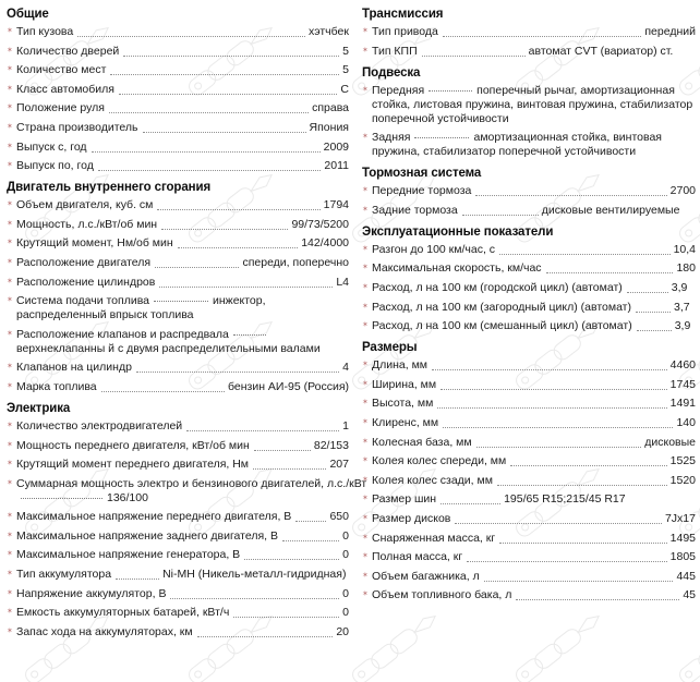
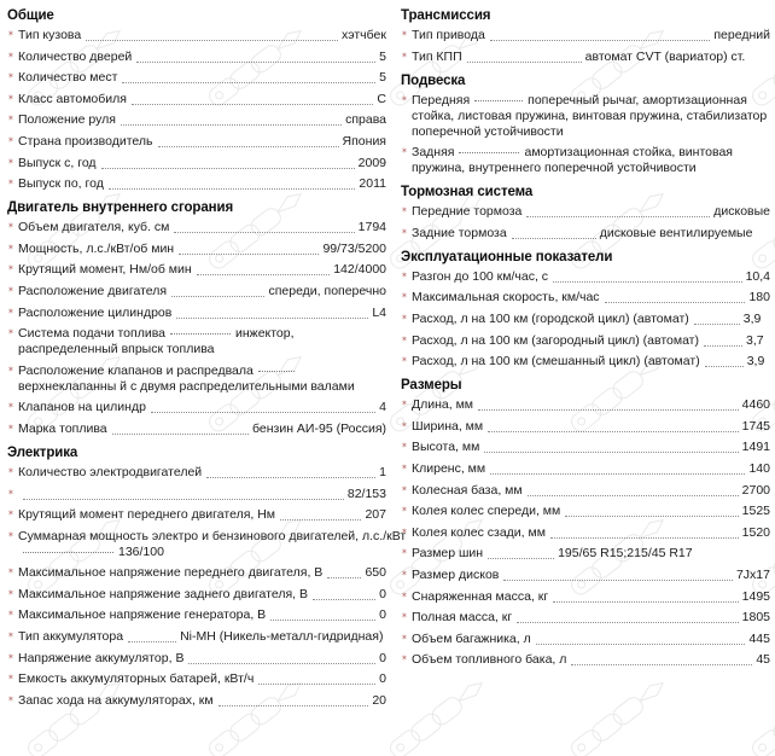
  Общие
  Тип кузова
  хэтчбек
  Количество дверей
  5
  Количество мест
  5
  Класс автомобиля
  C
  Положение руля
  справа
  Страна производитель
  Япония
  Выпуск с, год
  2009
  Выпуск по, год
  2011
  Двигатель внутреннего сгорания
  Объем двигателя, куб. см
  1794
  Мощность, л.с./кВт/об мин
  99/73/5200
  Крутящий момент, Нм/об мин
  142/4000
  Расположение двигателя
  спереди, поперечно
  Расположение цилиндров
  L4
  Система подачи топлива инжектор, распределенный впрыск топлива
  Расположение клапанов и распредвалаверхнеклапанны й с двумя распределительными валами
  Клапанов на цилиндр
  4
  Марка топлива
  бензин АИ-95 (Россия)
  Электрика
  Количество электродвигателей
  1
- Мощность переднего двигателя, кВт/об мин
  82/153
  Крутящий момент переднего двигателя, Нм
  207
  Суммарная мощность электро и бензинового двигателей, л.с./кВт136/100
  Максимальное напряжение переднего двигателя, В
  650
  Максимальное напряжение заднего двигателя, В
  0
  Максимальное напряжение генератора, В
  0
  Тип аккумулятора
  Ni-MH (Никель-металл-гидридная)
  Напряжение аккумулятор, В
  0
  Емкость аккумуляторных батарей, кВт/ч
  0
  Запас хода на аккумуляторах, км
  20
  Трансмиссия
  Тип привода
  передний
  Тип КПП
  автомат CVT (вариатор) ст.
  Подвеска
  Передняя поперечный рычаг, амортизационная стойка, листовая пружина, винтовая пружина, стабилизатор поперечной устойчивости
- Задняя амортизационная стойка, винтовая пружина, стабилизатор поперечной устойчивости
+ Задняя амортизационная стойка, винтовая пружина, внутреннего поперечной устойчивости
  Тормозная система
  Передние тормоза
- 2700
+ дисковые
  Задние тормоза
  дисковые вентилируемые
  Эксплуатационные показатели
  Разгон до 100 км/час, с
  10,4
  Максимальная скорость, км/час
  180
  Расход, л на 100 км (городской цикл) (автомат)
  3,9
  Расход, л на 100 км (загородный цикл) (автомат)
  3,7
  Расход, л на 100 км (смешанный цикл) (автомат)
  3,9
  Размеры
  Длина, мм
  4460
  Ширина, мм
  1745
  Высота, мм
  1491
  Клиренс, мм
  140
  Колесная база, мм
- дисковые
+ 2700
  Колея колес спереди, мм
  1525
  Колея колес сзади, мм
  1520
  Размер шин
  195/65 R15;215/45 R17
  Размер дисков
  7Jx17
  Снаряженная масса, кг
  1495
  Полная масса, кг
  1805
  Объем багажника, л
  445
  Объем топливного бака, л
  45
